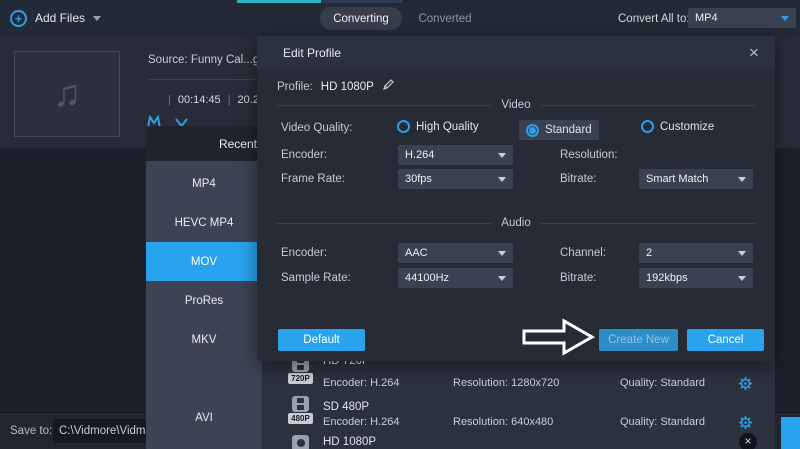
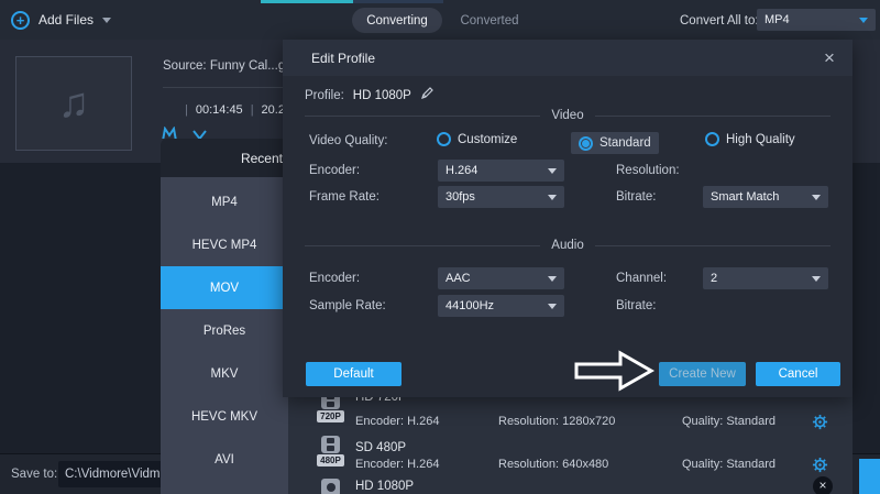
  +
  Add Files
  Converting
  Converted
  Convert All to
  MP4
  ♫
  Source: Funny Cal...
  |
  00:14:45
  |
  20.2
  Save to:
  C:\Vidmore\Vidm
  Recent
  MP4
  HEVC MP4
  MOV
  ProRes
  MKV
+ HEVC MKV
  AVI
  720P
  HD 720P
  Encoder: H.264
  Resolution: 1280x720
  Quality: Standard
  480P
  SD 480P
  Encoder: H.264
  Resolution: 640x480
  Quality: Standard
  HD 1080P
  ×
  Edit Profile
  ×
  Profile:
  HD 1080P
  Video
  Video Quality:
- High Quality
+ Customize
  Standard
- Customize
+ High Quality
  Encoder:
  H.264
  Resolution:
  Frame Rate:
  30fps
  Bitrate:
  Smart Match
  Audio
  Encoder:
  AAC
  Channel:
  2
  Sample Rate:
  44100Hz
  Bitrate:
- 192kbps
  Default
  Create New
  Cancel
